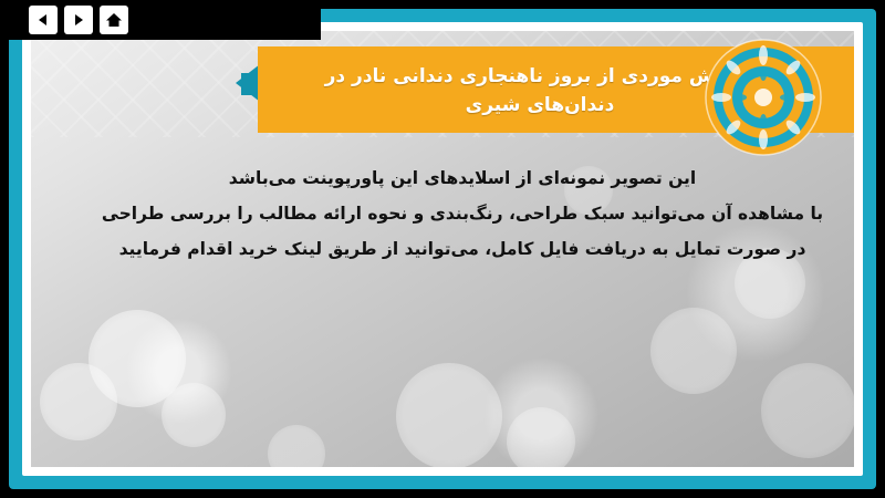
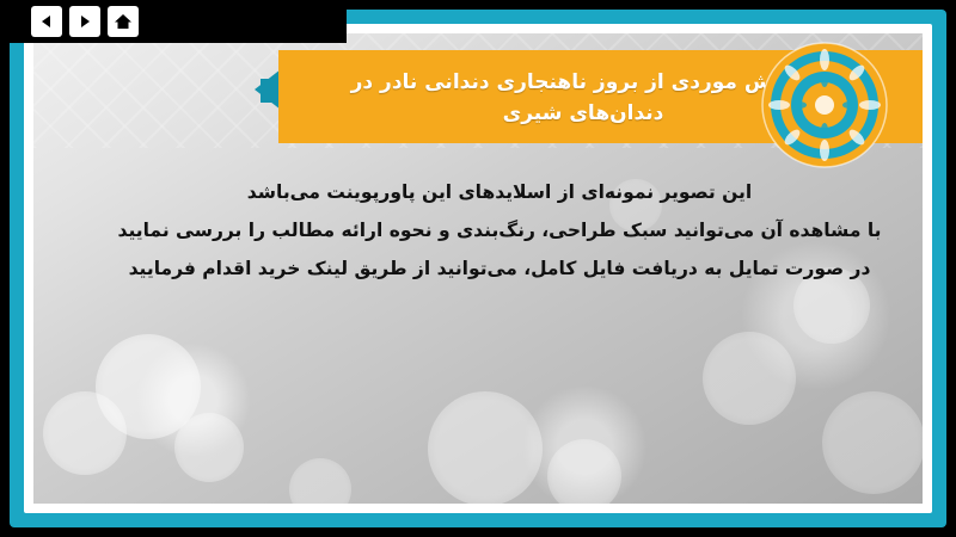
  ش موردی از بروز ناهنجاری دندانی نادر در
  دندان‌های شیری
  این تصویر نمونه‌ای از اسلایدهای این پاورپوینت می‌باشد
- با مشاهده آن می‌توانید سبک طراحی، رنگ‌بندی و نحوه ارائه مطالب را بررسی طراحی
+ با مشاهده آن می‌توانید سبک طراحی، رنگ‌بندی و نحوه ارائه مطالب را بررسی نمایید
  در صورت تمایل به دریافت فایل کامل، می‌توانید از طریق لینک خرید اقدام فرمایید
